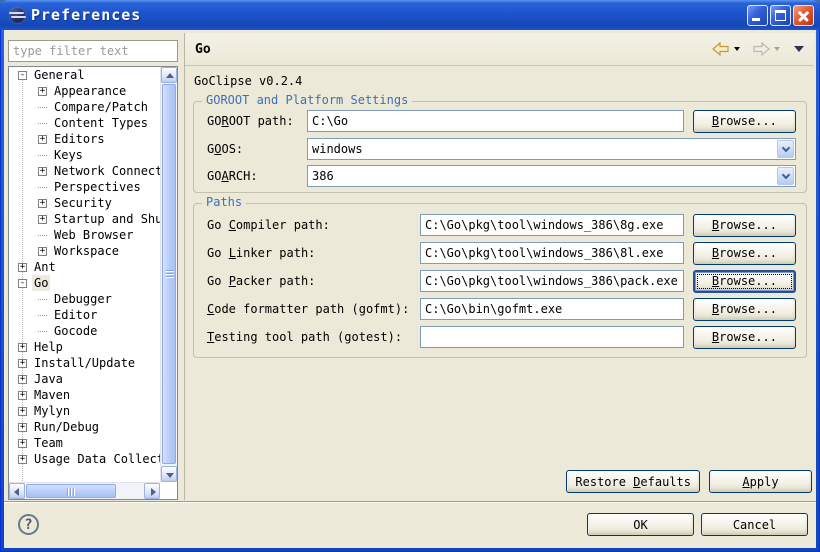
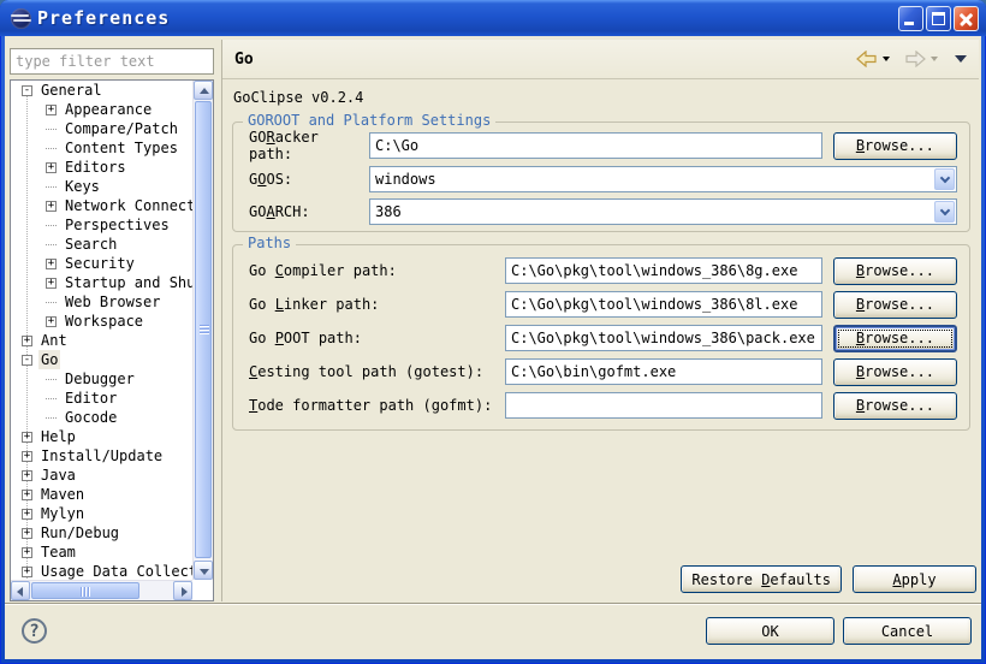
  Preferences
  type filter text
  -
  General
  +
  Appearance
  Compare/Patch
  Content Types
  +
  Editors
  Keys
  +
  Network Connect
  Perspectives
+ Search
  +
  Security
  +
  Startup and Shu
  Web Browser
  +
  Workspace
  +
  Ant
  -
  Go
  Debugger
  Editor
  Gocode
  +
  Help
  +
  Install/Update
  +
  Java
  +
  Maven
  +
  Mylyn
  +
  Run/Debug
  +
  Team
  +
  Usage Data Collec
  Go
  GoClipse v0.2.4
  GOROOT and Platform Settings
- GOROOT path:
+ GORacker path:
  C:\Go
  Browse...
  GOOS:
  windows
  GOARCH:
  386
  Paths
  Go Compiler path:
  C:\Go\pkg\tool\windows_386\8g.exe
  Browse...
  Go Linker path:
  C:\Go\pkg\tool\windows_386\8l.exe
  Browse...
- Go Packer path:
+ Go POOT path:
  C:\Go\pkg\tool\windows_386\pack.exe
  Browse...
- Code formatter path (gofmt):
+ Cesting tool path (gotest):
  C:\Go\bin\gofmt.exe
  Browse...
- Testing tool path (gotest):
+ Tode formatter path (gofmt):
  Browse...
  Restore Defaults
  Apply
  ?
  OK
  Cancel
